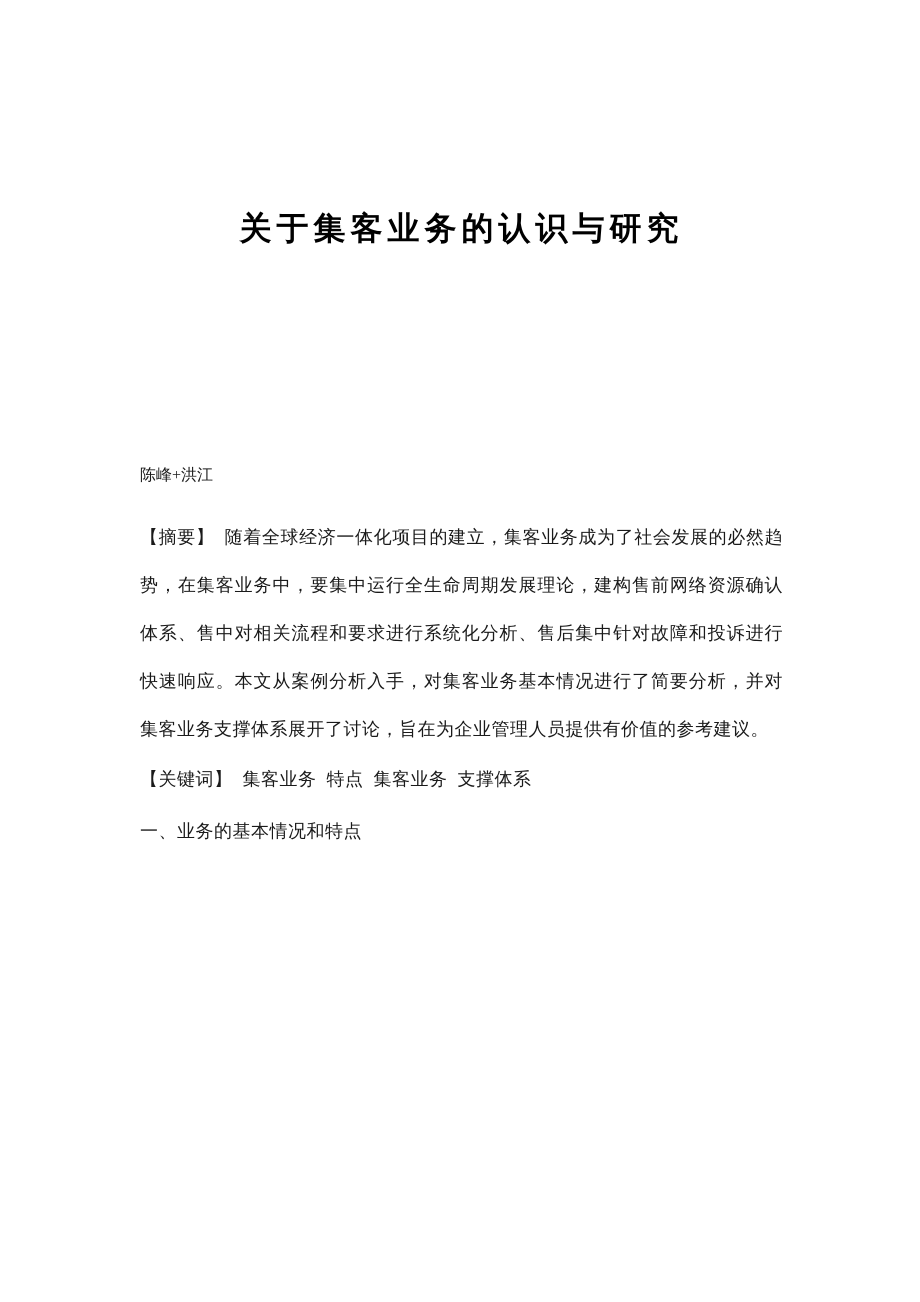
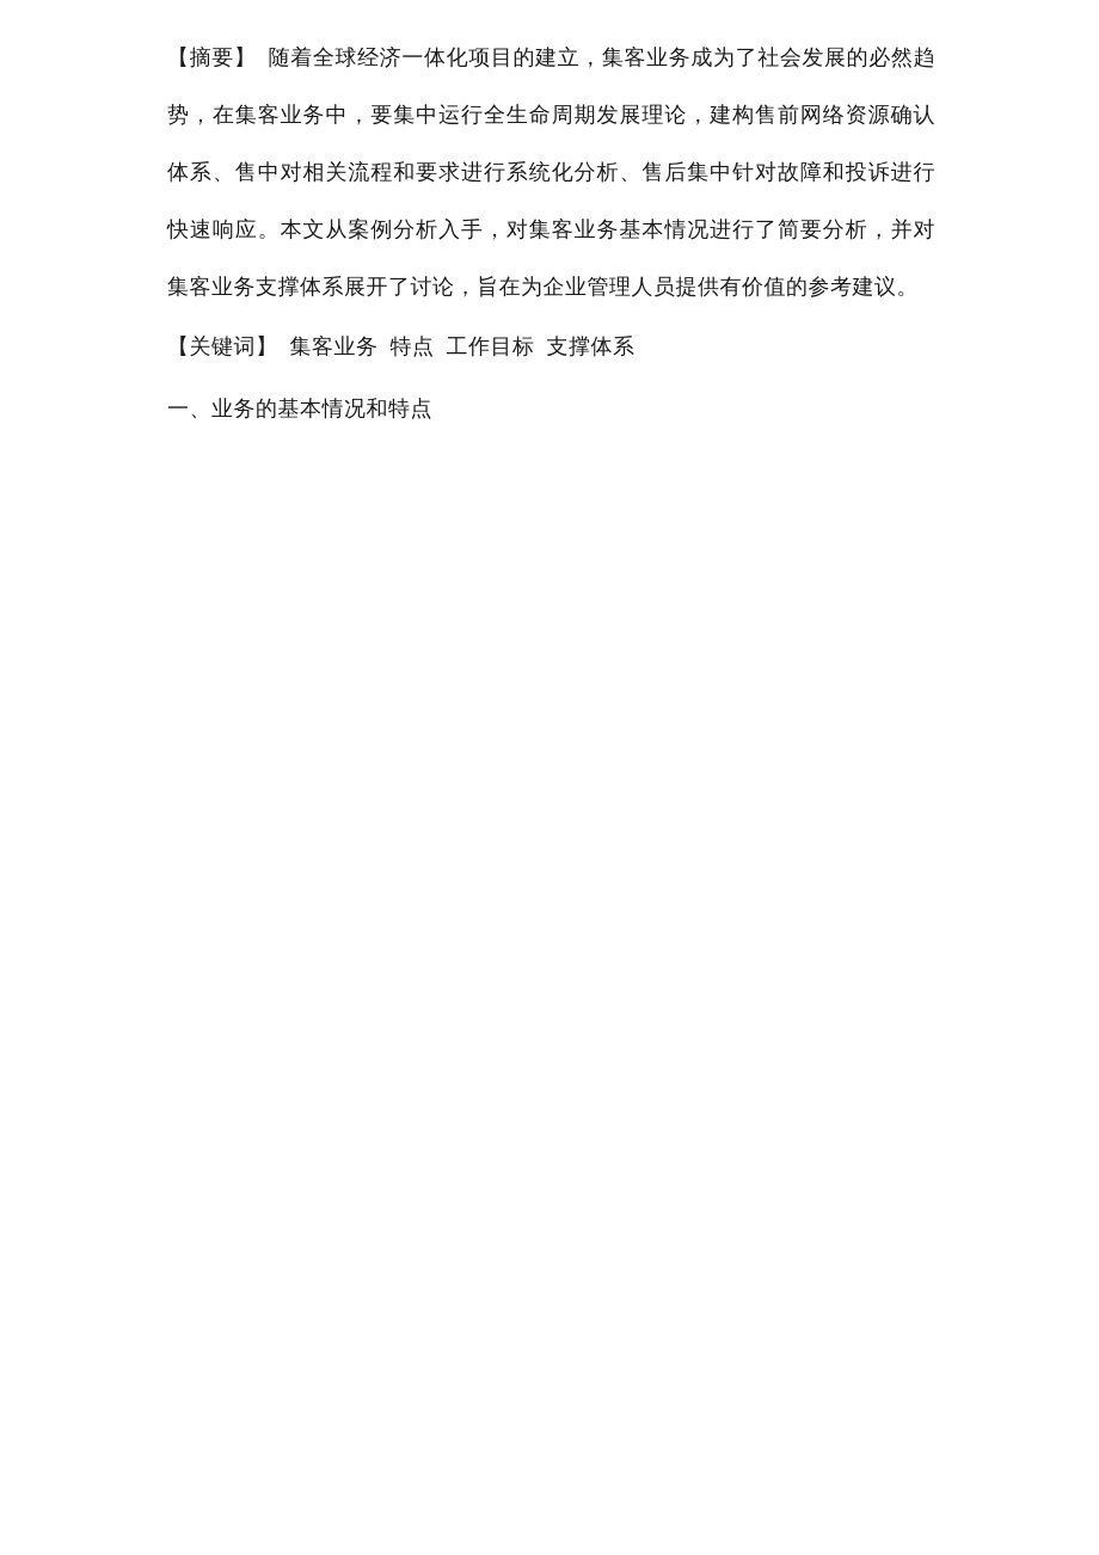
- 关于集客业务的认识与研究
- 陈峰+洪江
  【摘要】 随着全球经济一体化项目的建立，集客业务成为了社会发展的必然趋势，在集客业务中，要集中运行全生命周期发展理论，建构售前网络资源确认体系、售中对相关流程和要求进行系统化分析、售后集中针对故障和投诉进行快速响应。本文从案例分析入手，对集客业务基本情况进行了简要分析，并对集客业务支撑体系展开了讨论，旨在为企业管理人员提供有价值的参考建议。
- 【关键词】 集客业务 特点 集客业务 支撑体系
+ 【关键词】 集客业务 特点 工作目标 支撑体系
  一、业务的基本情况和特点
